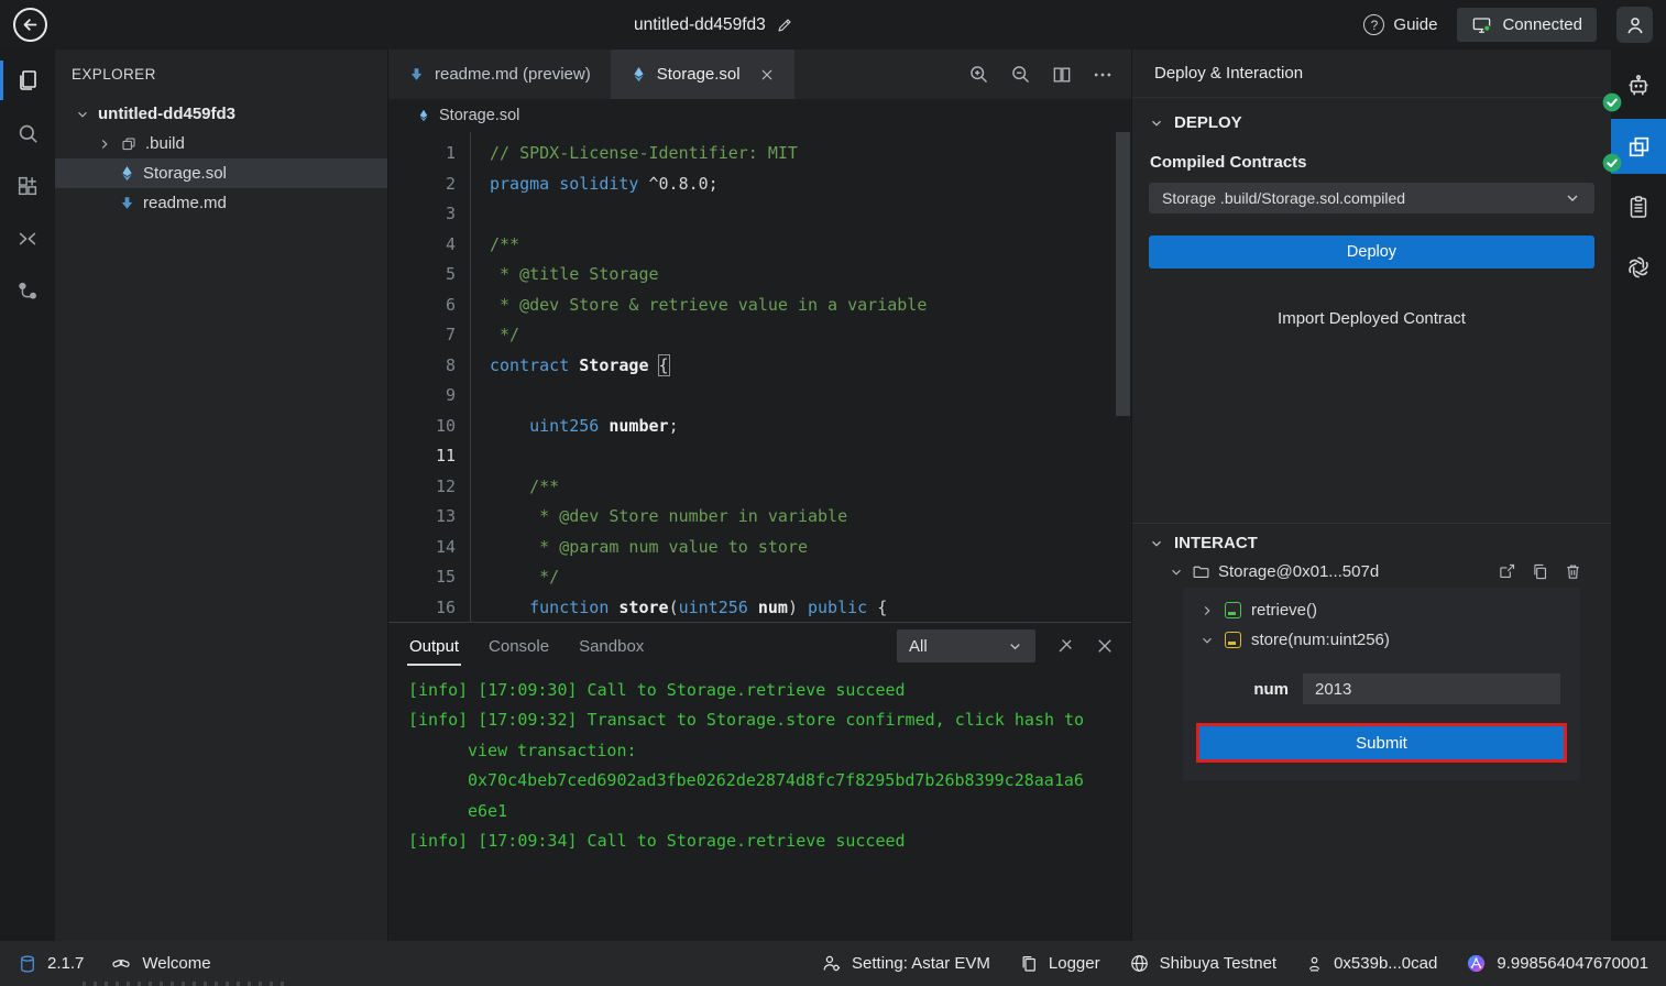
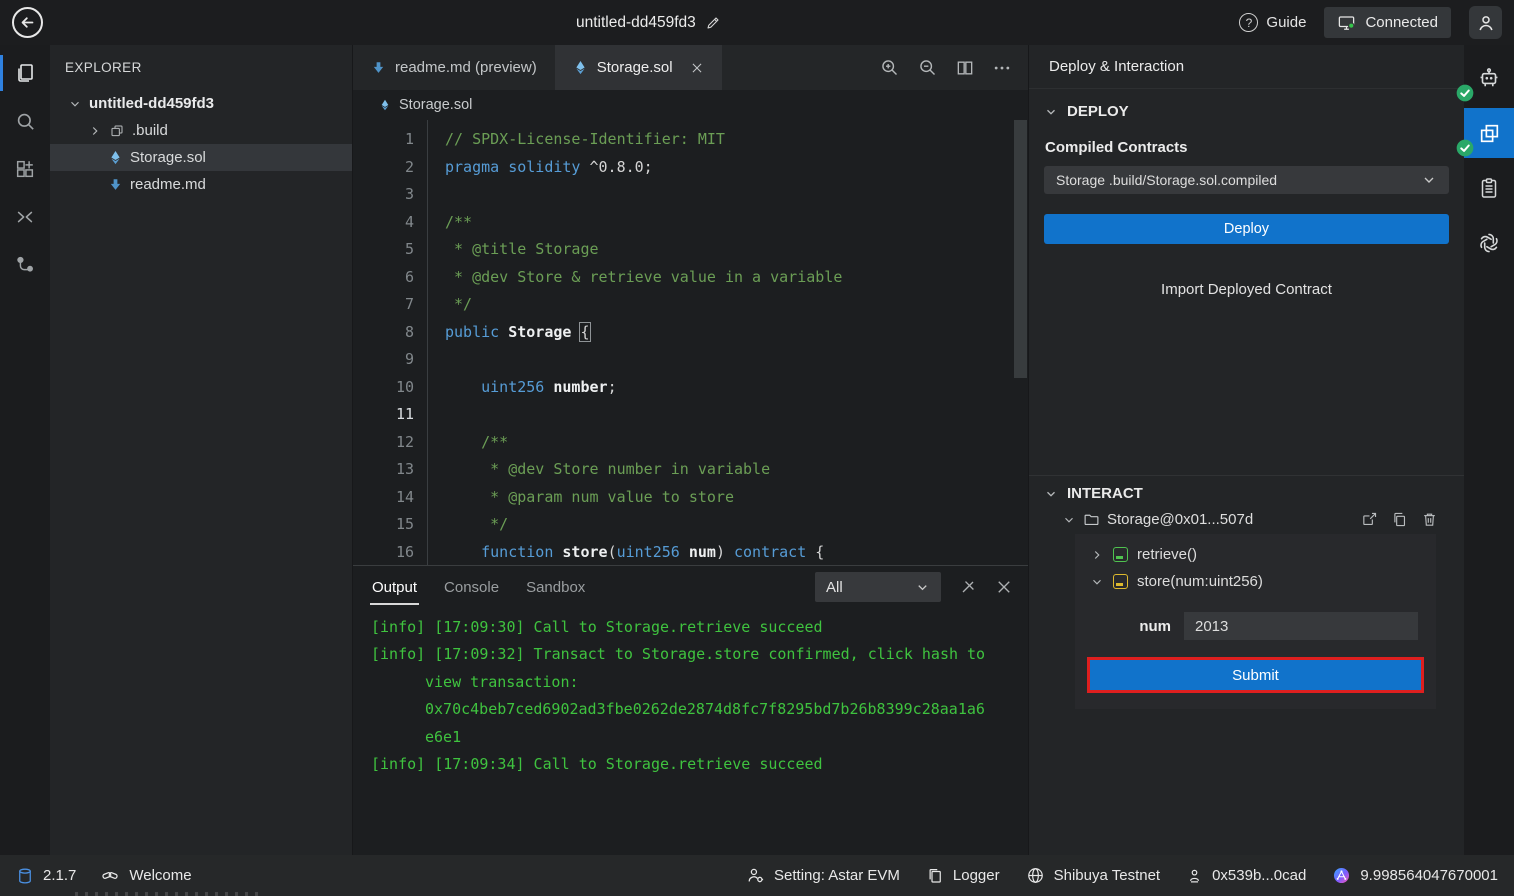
  untitled-dd459fd3
  ?
  Guide
  Connected
  EXPLORER
  untitled-dd459fd3
  .build
  Storage.sol
  readme.md
  readme.md (preview)
  Storage.sol
  Storage.sol
  1
  2
  3
  4
  5
  6
  7
  8
  9
  10
  11
  12
  13
  14
  15
  16
  // SPDX-License-Identifier: MIT
  pragma solidity ^0.8.0;
  /**
  * @title Storage
  * @dev Store & retrieve value in a variable
  */
- contract Storage {
+ public Storage {
  uint256 number;
  /**
  * @dev Store number in variable
  * @param num value to store
  */
- function store(uint256 num) public {
+ function store(uint256 num) contract {
  Output
  Console
  Sandbox
  All
  [info] [17:09:30] Call to Storage.retrieve succeed
  [info] [17:09:32] Transact to Storage.store confirmed, click hash to
  view transaction:
  0x70c4beb7ced6902ad3fbe0262de2874d8fc7f8295bd7b26b8399c28aa1a6
  e6e1
  [info] [17:09:34] Call to Storage.retrieve succeed
  Deploy & Interaction
  DEPLOY
  Compiled Contracts
  Storage .build/Storage.sol.compiled
  Deploy
  Import Deployed Contract
  INTERACT
  Storage@0x01...507d
  retrieve()
  store(num:uint256)
  num
  2013
  Submit
  2.1.7
  Welcome
  Setting: Astar EVM
  Logger
  Shibuya Testnet
  0x539b...0cad
  9.998564047670001
